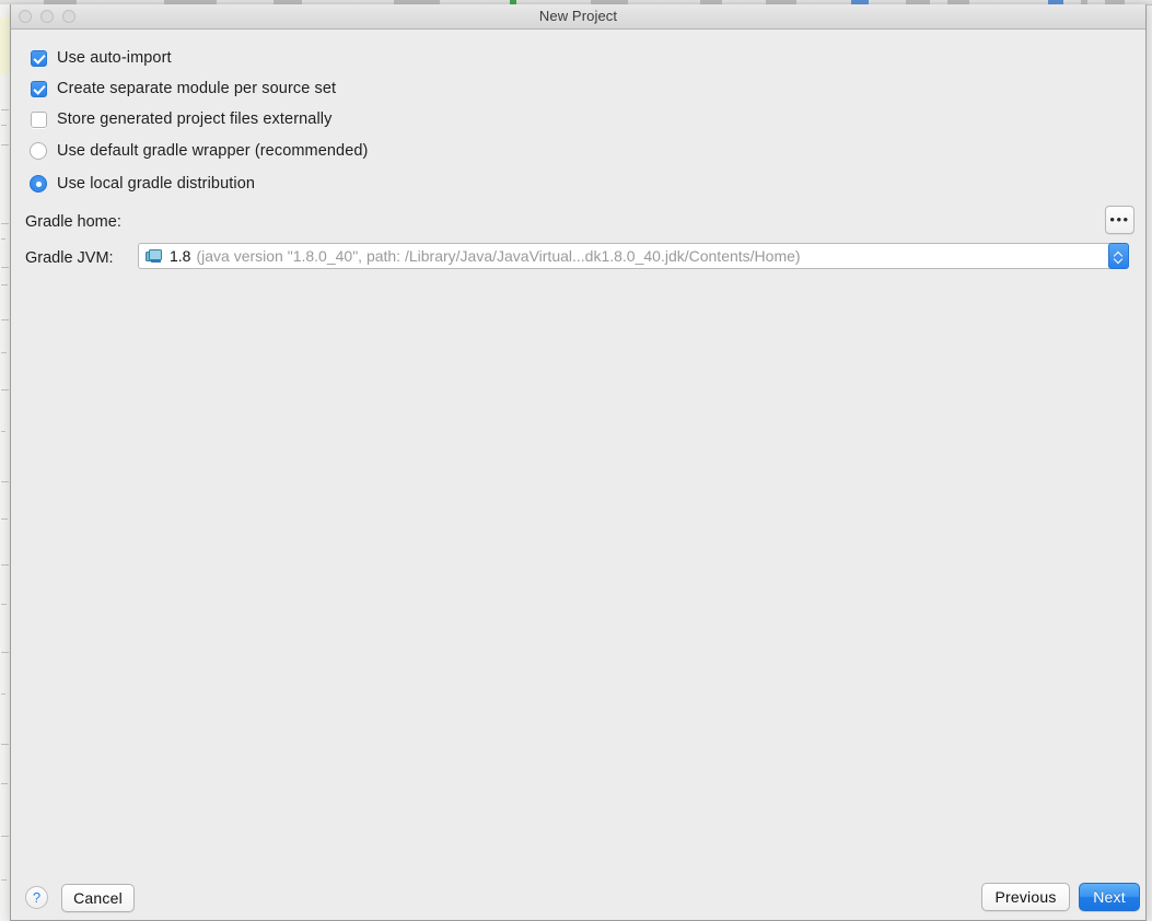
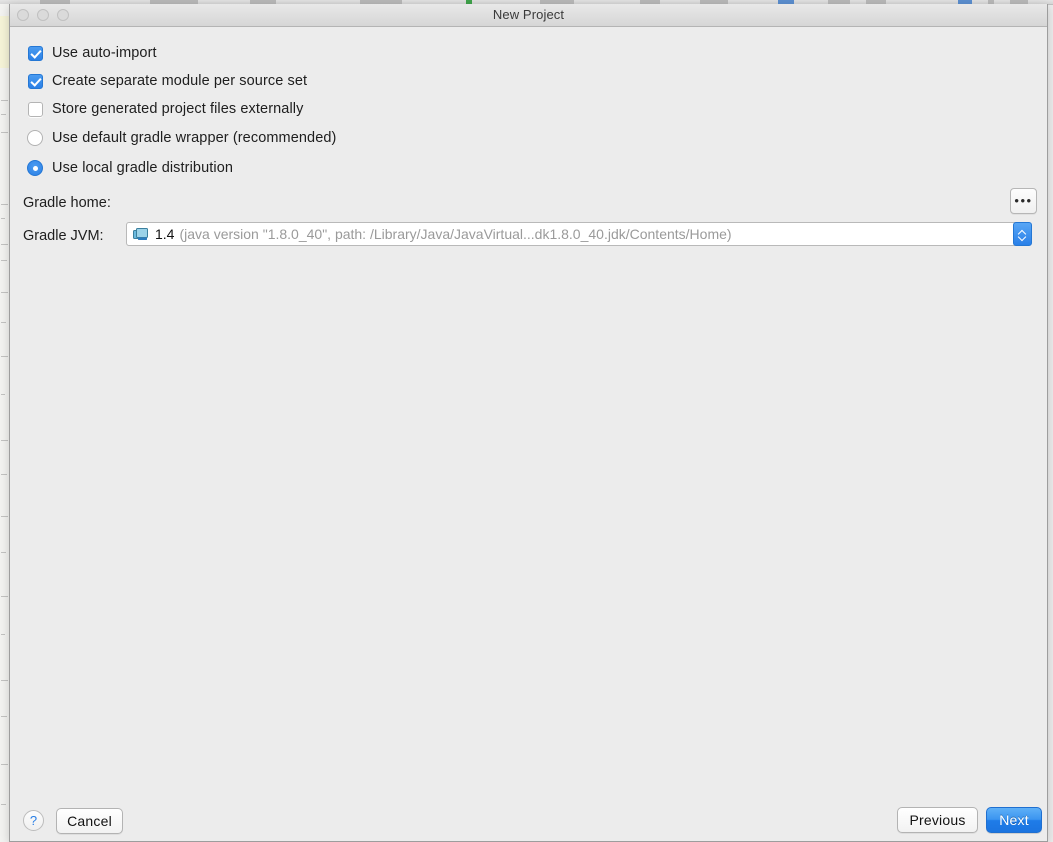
  New Project
  Use auto-import
  Create separate module per source set
  Store generated project files externally
  Use default gradle wrapper (recommended)
  Use local gradle distribution
  Gradle home:
  •••
  Gradle JVM:
- 1.8
+ 1.4
  (java version "1.8.0_40", path: /Library/Java/JavaVirtual...dk1.8.0_40.jdk/Contents/Home)
  ?
  Cancel
  Previous
  Next
